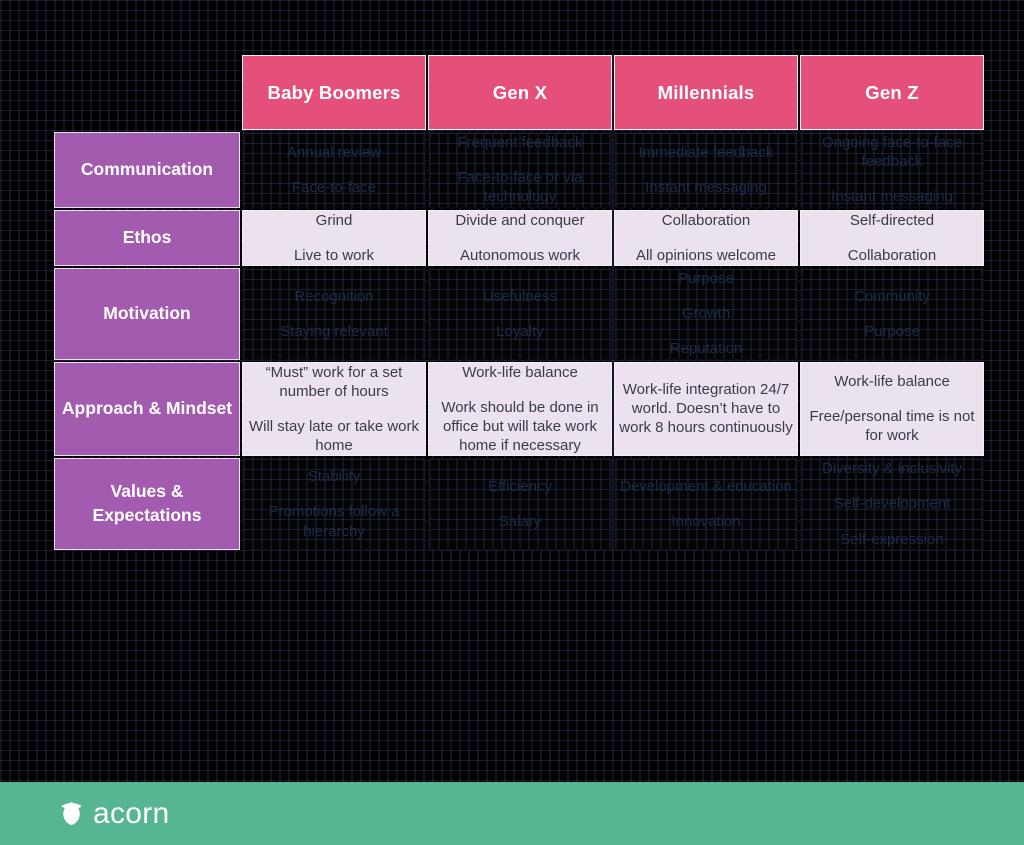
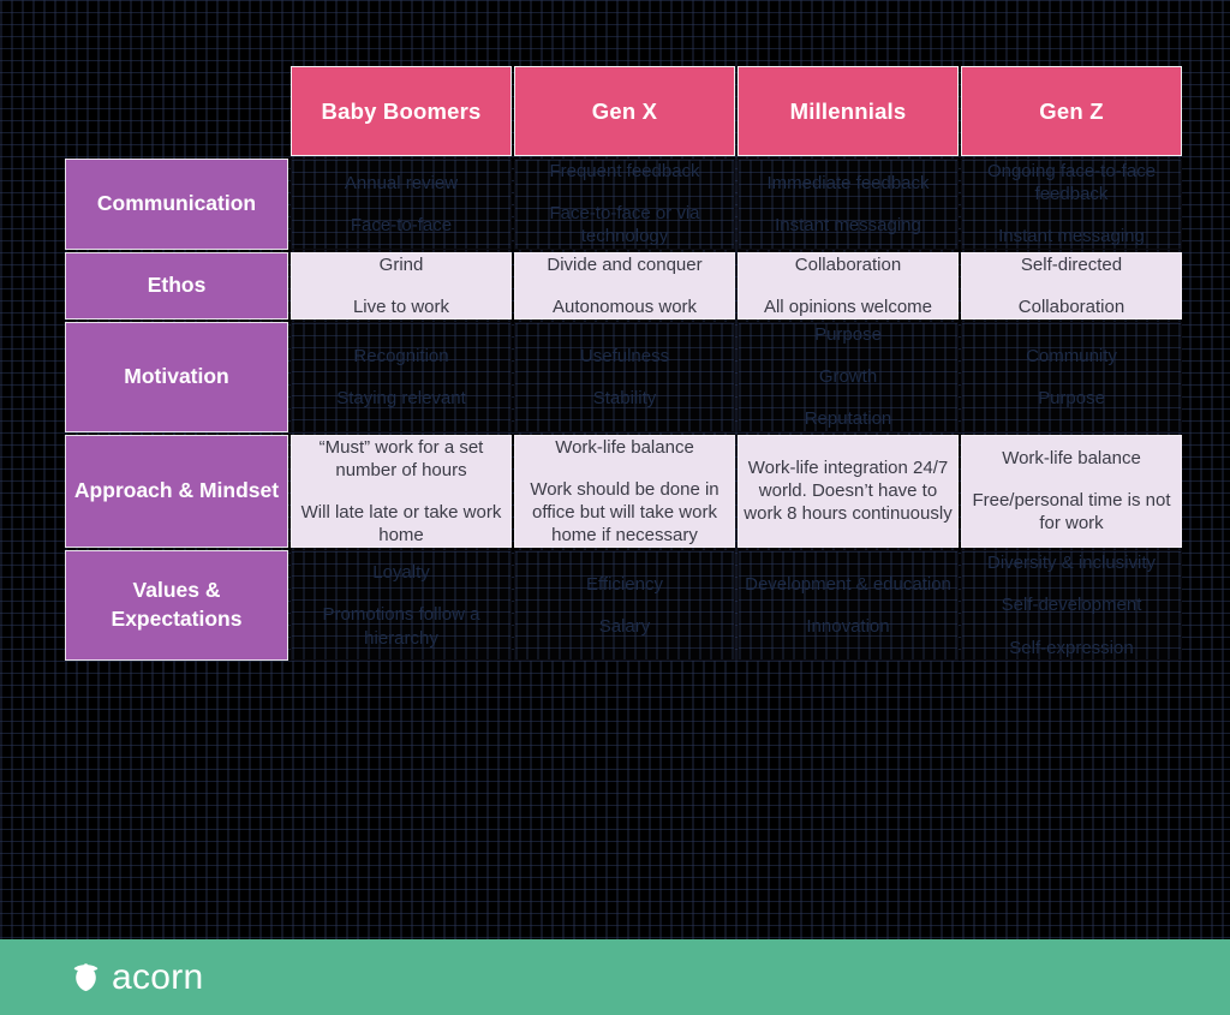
  	Baby Boomers	Gen X	Millennials	Gen Z
  Communication	Annual reviewFace-to-face	Frequent feedbackFace-to-face or via technology	Immediate feedbackInstant messaging	Ongoing face-to-face feedbackInstant messaging
  Ethos	GrindLive to work	Divide and conquerAutonomous work	CollaborationAll opinions welcome	Self-directedCollaboration
- Motivation	RecognitionStaying relevant	UsefulnessLoyalty	PurposeGrowthReputation	CommunityPurpose
+ Motivation	RecognitionStaying relevant	UsefulnessStability	PurposeGrowthReputation	CommunityPurpose
- Approach & Mindset	“Must” work for a set number of hoursWill stay late or take work home	Work-life balanceWork should be done in office but will take work home if necessary	Work-life integration 24/7 world. Doesn’t have to work 8 hours continuously	Work-life balanceFree/personal time is not for work
+ Approach & Mindset	“Must” work for a set number of hoursWill late late or take work home	Work-life balanceWork should be done in office but will take work home if necessary	Work-life integration 24/7 world. Doesn’t have to work 8 hours continuously	Work-life balanceFree/personal time is not for work
- Values & Expectations	StabilityPromotions follow a hierarchy	EfficiencySalary	Development & educationInnovation	Diversity & inclusivitySelf-developmentSelf-expression
+ Values & Expectations	LoyaltyPromotions follow a hierarchy	EfficiencySalary	Development & educationInnovation	Diversity & inclusivitySelf-developmentSelf-expression
  acorn
